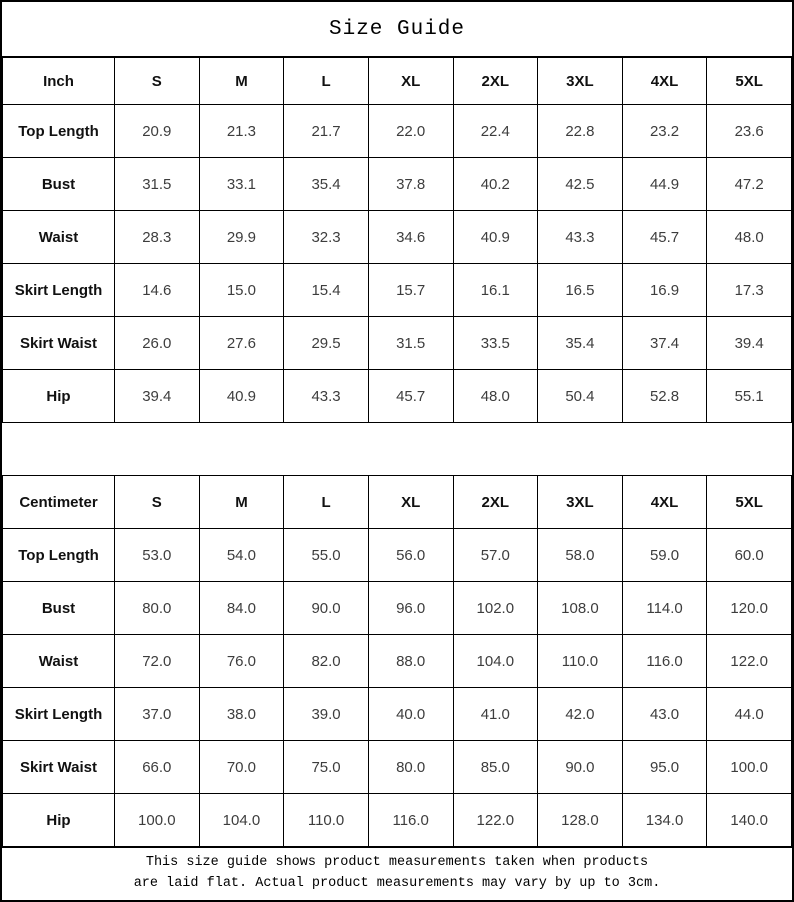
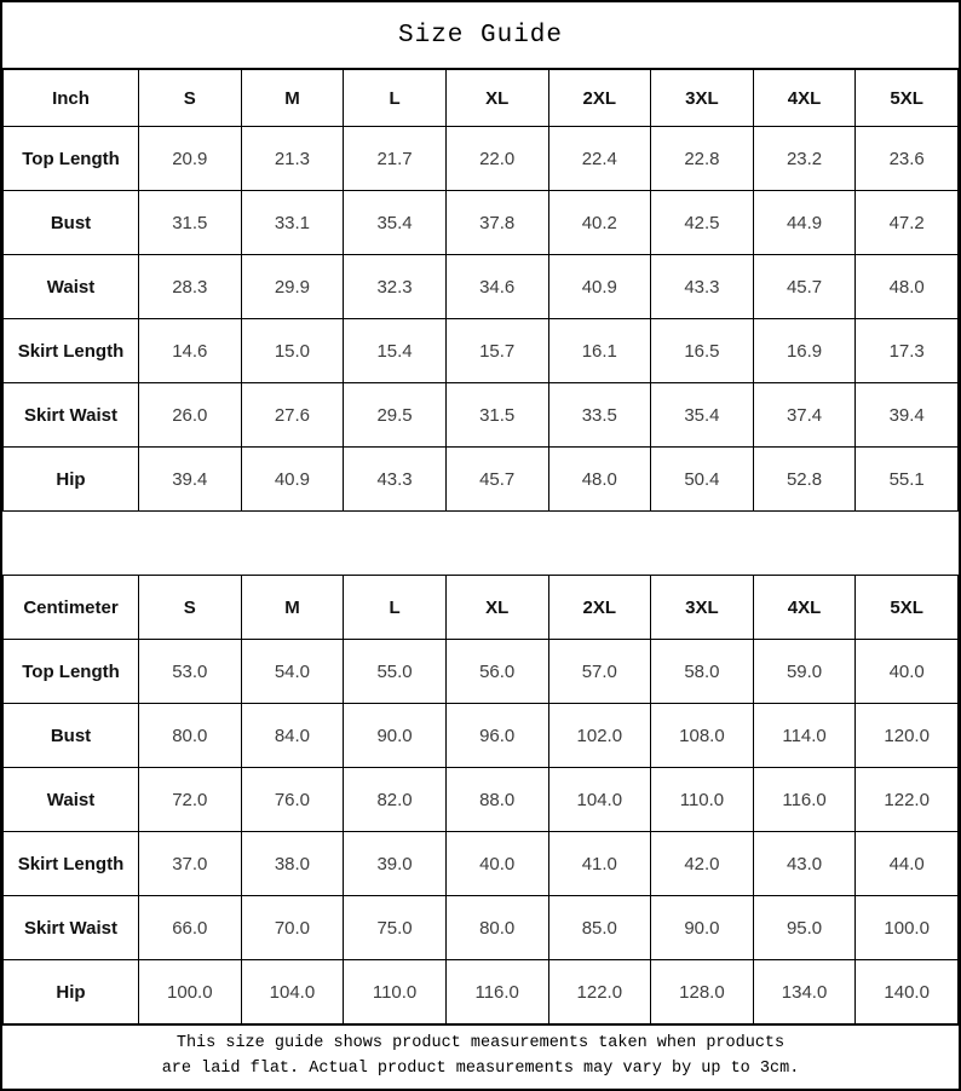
  Size Guide
  Inch	S	M	L	XL	2XL	3XL	4XL	5XL
  Top Length	20.9	21.3	21.7	22.0	22.4	22.8	23.2	23.6
  Bust	31.5	33.1	35.4	37.8	40.2	42.5	44.9	47.2
  Waist	28.3	29.9	32.3	34.6	40.9	43.3	45.7	48.0
  Skirt Length	14.6	15.0	15.4	15.7	16.1	16.5	16.9	17.3
  Skirt Waist	26.0	27.6	29.5	31.5	33.5	35.4	37.4	39.4
  Hip	39.4	40.9	43.3	45.7	48.0	50.4	52.8	55.1
  Centimeter	S	M	L	XL	2XL	3XL	4XL	5XL
- Top Length	53.0	54.0	55.0	56.0	57.0	58.0	59.0	60.0
+ Top Length	53.0	54.0	55.0	56.0	57.0	58.0	59.0	40.0
  Bust	80.0	84.0	90.0	96.0	102.0	108.0	114.0	120.0
  Waist	72.0	76.0	82.0	88.0	104.0	110.0	116.0	122.0
  Skirt Length	37.0	38.0	39.0	40.0	41.0	42.0	43.0	44.0
  Skirt Waist	66.0	70.0	75.0	80.0	85.0	90.0	95.0	100.0
  Hip	100.0	104.0	110.0	116.0	122.0	128.0	134.0	140.0
  This size guide shows product measurements taken when products
  are laid flat. Actual product measurements may vary by up to 3cm.
